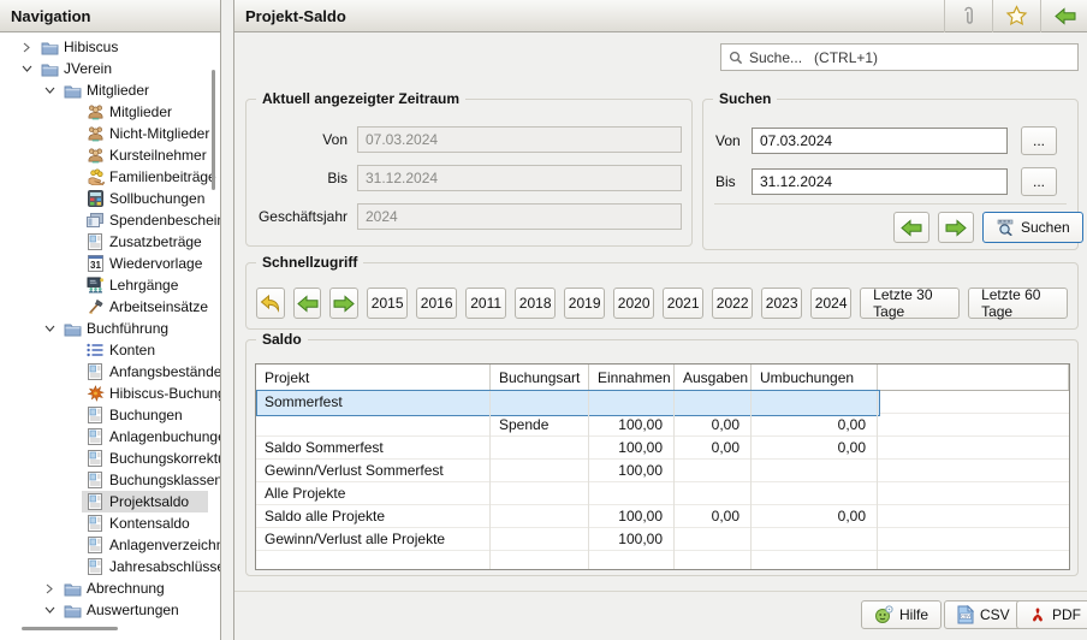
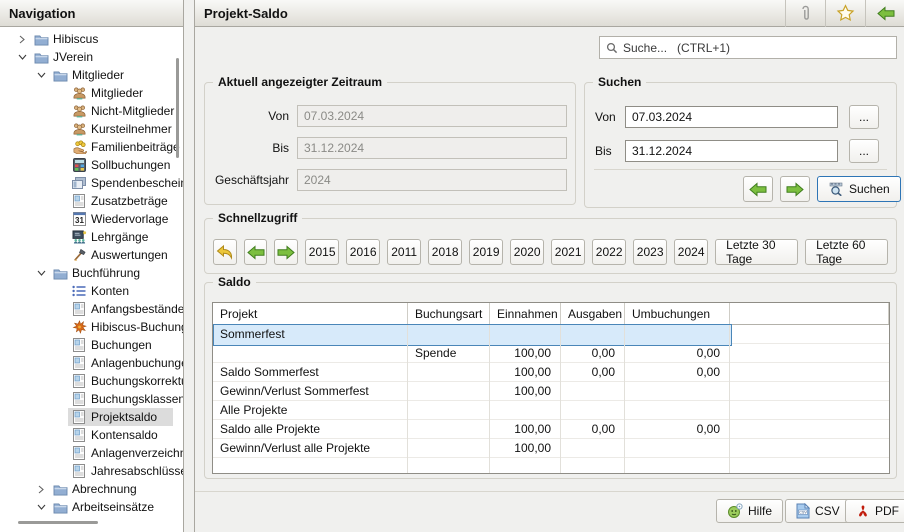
  Navigation
  Hibiscus
  JVerein
  Mitglieder
  Mitglieder
  Nicht-Mitglieder
  Kursteilnehmer
  Familienbeiträg
  Sollbuchungen
  Zusatzbeträge
  31
  Wiedervorlage
  Lehrgänge
- Arbeitseinsätze
+ Auswertungen
  Buchführung
  Konten
  Anfangsbestände
  Hibiscus-Buchun
  Buchungen
  Anlagenbuchung
  Buchungskorrekt
  Buchungsklassen
  Projektsaldo
  Kontensaldo
  Anlagenverzeich
  Jahresabschlüss
  Abrechnung
- Auswertungen
+ Arbeitseinsätze
  Projekt-Saldo
  Suche... (CTRL+1)
  Aktuell angezeigter Zeitraum
  Von
  07.03.2024
  Bis
  31.12.2024
  Geschäftsjahr
  2024
  Suchen
  Von
  07.03.2024
  ...
  Bis
  31.12.2024
  ...
  Suchen
  Schnellzugriff
  2015
  2016
  2011
  2018
  2019
  2020
  2021
  2022
  2023
  2024
  Letzte 30 Tage
  Letzte 60 Tage
  Saldo
  Projekt
  Buchungsart
  Einnahmen
  Ausgaben
  Umbuchungen
  Sommerfest
  Spende
  100,00
  0,00
  0,00
  Saldo Sommerfest
  100,00
  0,00
  0,00
  Gewinn/Verlust Sommerfest
  100,00
  Alle Projekte
  Saldo alle Projekte
  100,00
  0,00
  0,00
  Gewinn/Verlust alle Projekte
  100,00
  Hilfe
  CSV
  PDF
